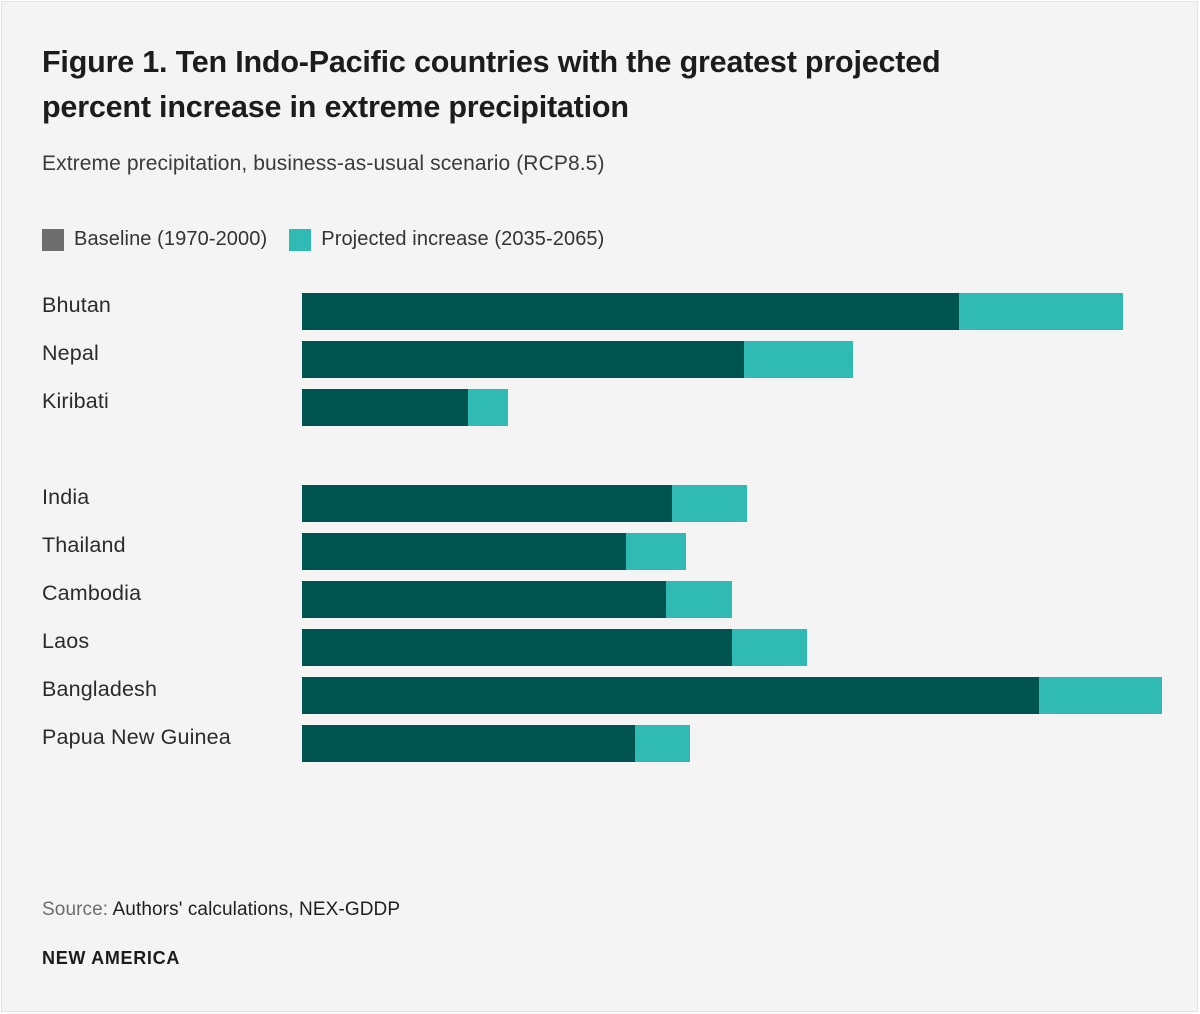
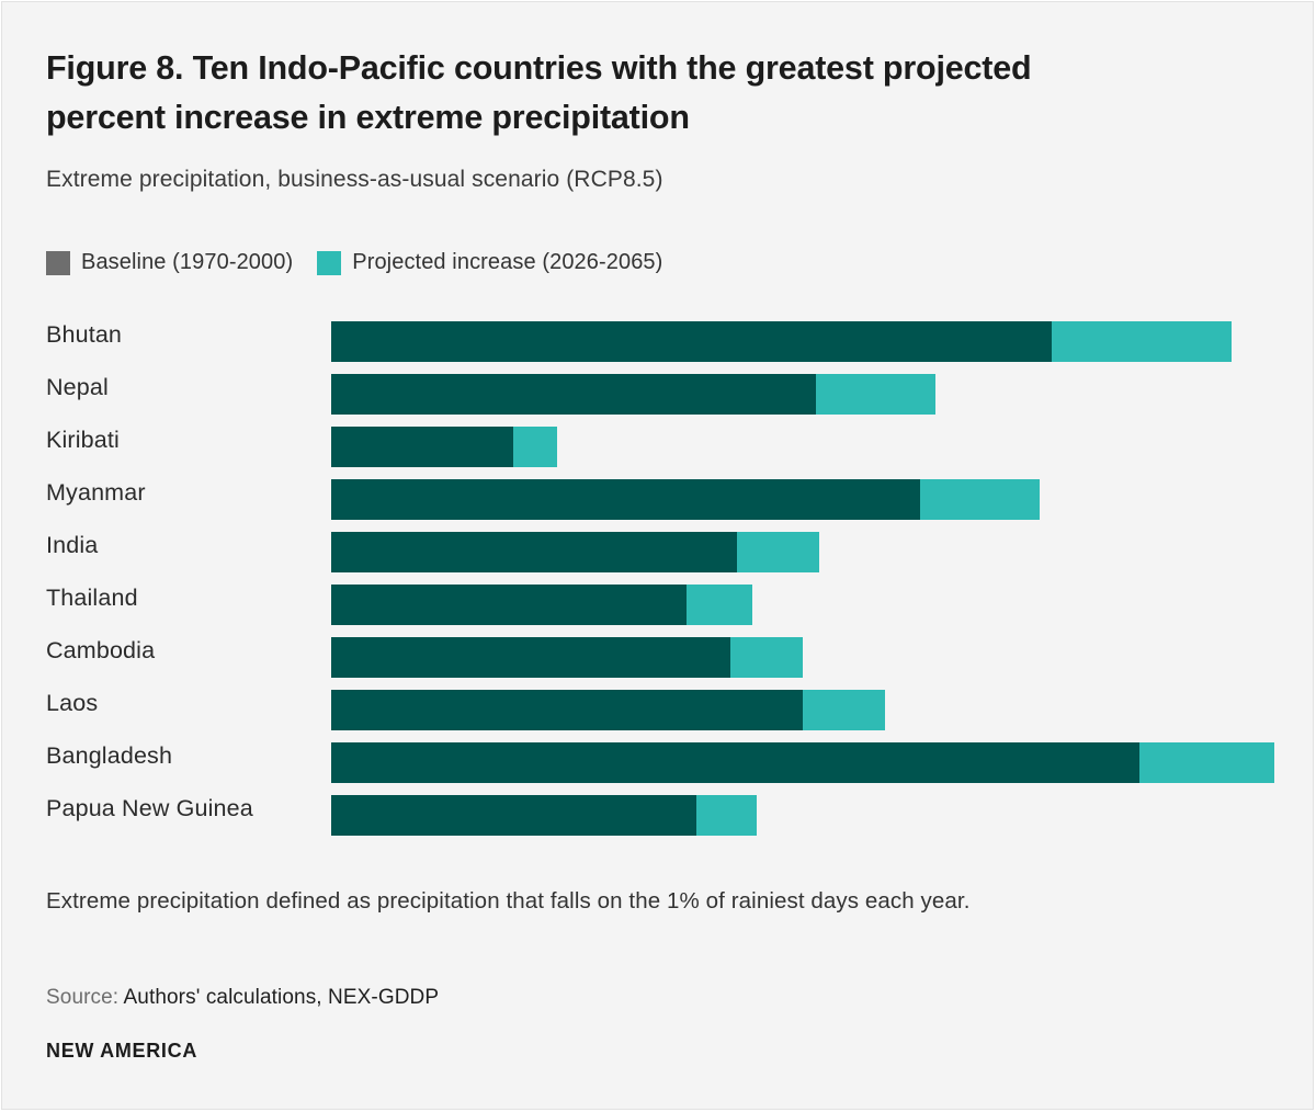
- Figure 1. Ten Indo-Pacific countries with the greatest projected percent increase in extreme precipitation
+ Figure 8. Ten Indo-Pacific countries with the greatest projected percent increase in extreme precipitation
  Extreme precipitation, business-as-usual scenario (RCP8.5)
  Baseline (1970-2000)
- Projected increase (2035-2065)
+ Projected increase (2026-2065)
  Bhutan
  Nepal
  Kiribati
+ Myanmar
  India
  Thailand
  Cambodia
  Laos
  Bangladesh
  Papua New Guinea
+ Extreme precipitation defined as precipitation that falls on the 1% of rainiest days each year.
  Source: Authors' calculations, NEX-GDDP
  NEW AMERICA
